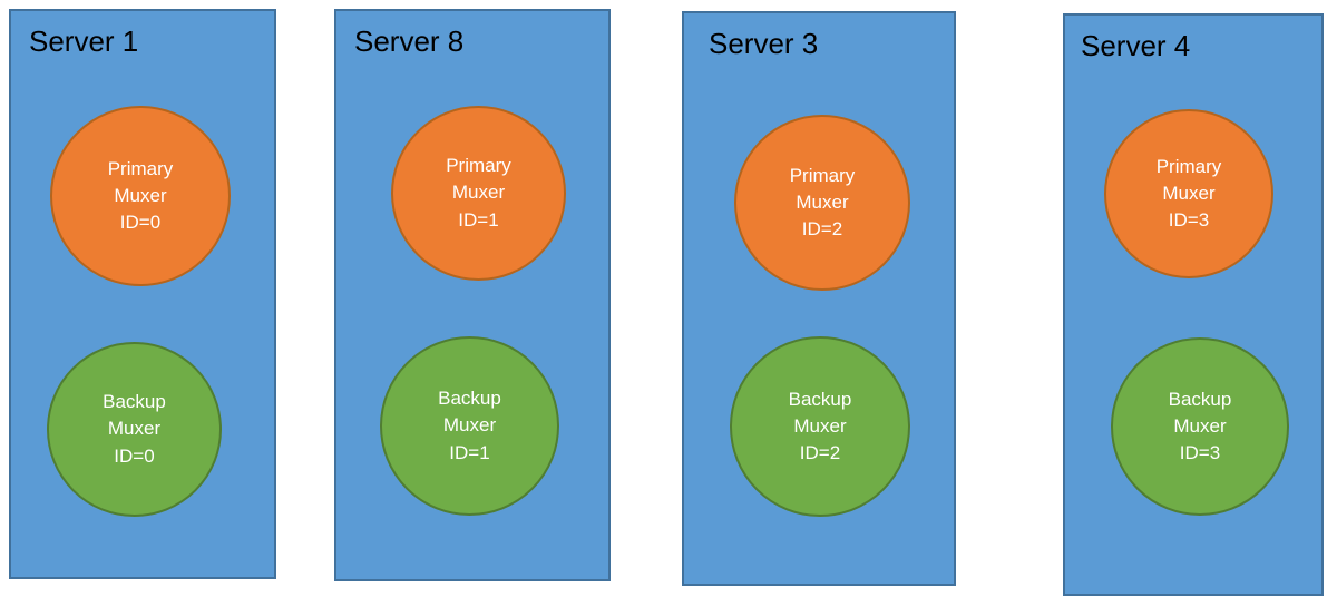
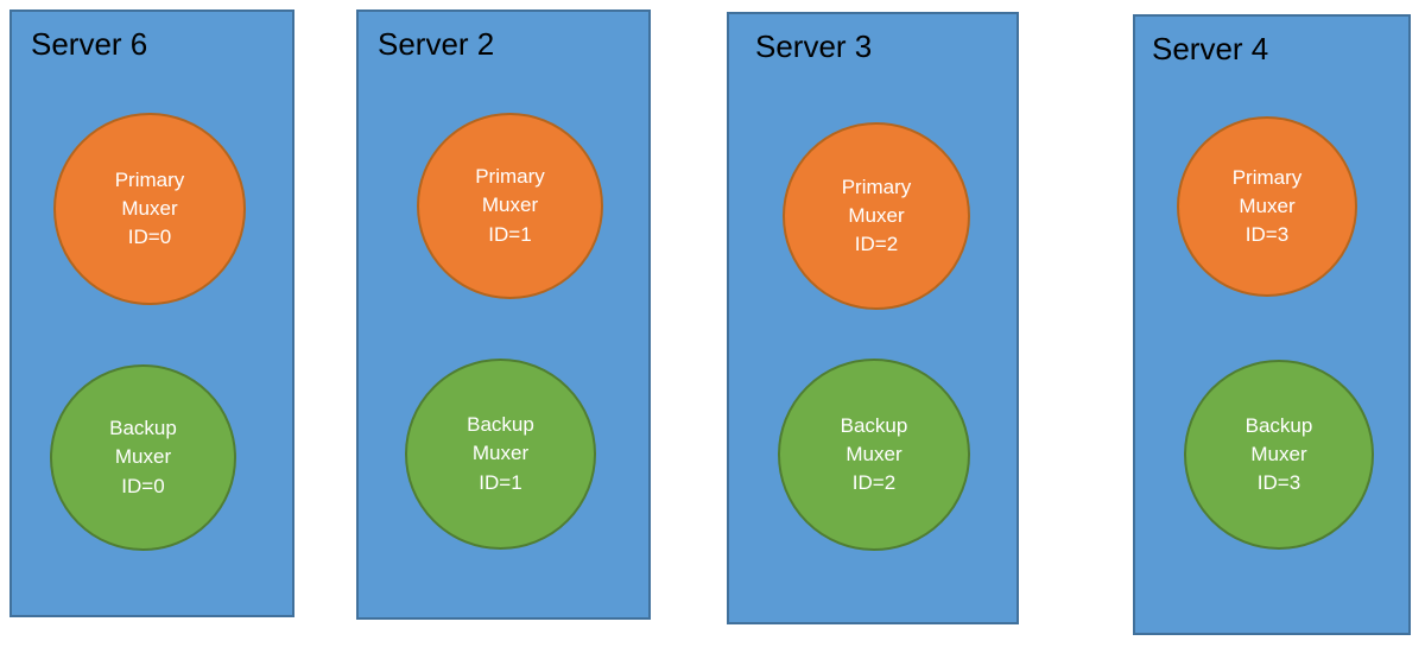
- Server 1
+ Server 6
  Primary
  Muxer
  ID=0
  Backup
  Muxer
  ID=0
- Server 8
+ Server 2
  Primary
  Muxer
  ID=1
  Backup
  Muxer
  ID=1
  Server 3
  Primary
  Muxer
  ID=2
  Backup
  Muxer
  ID=2
  Server 4
  Primary
  Muxer
  ID=3
  Backup
  Muxer
  ID=3
